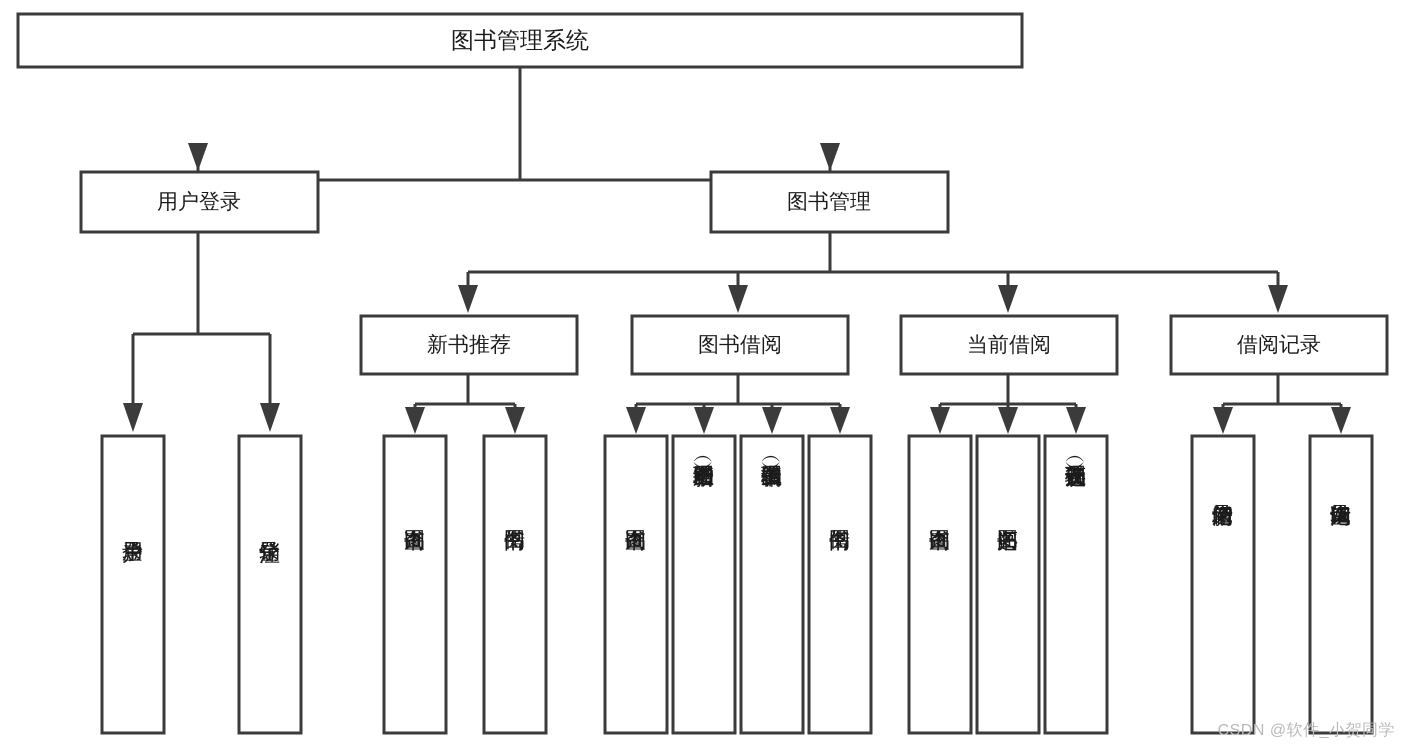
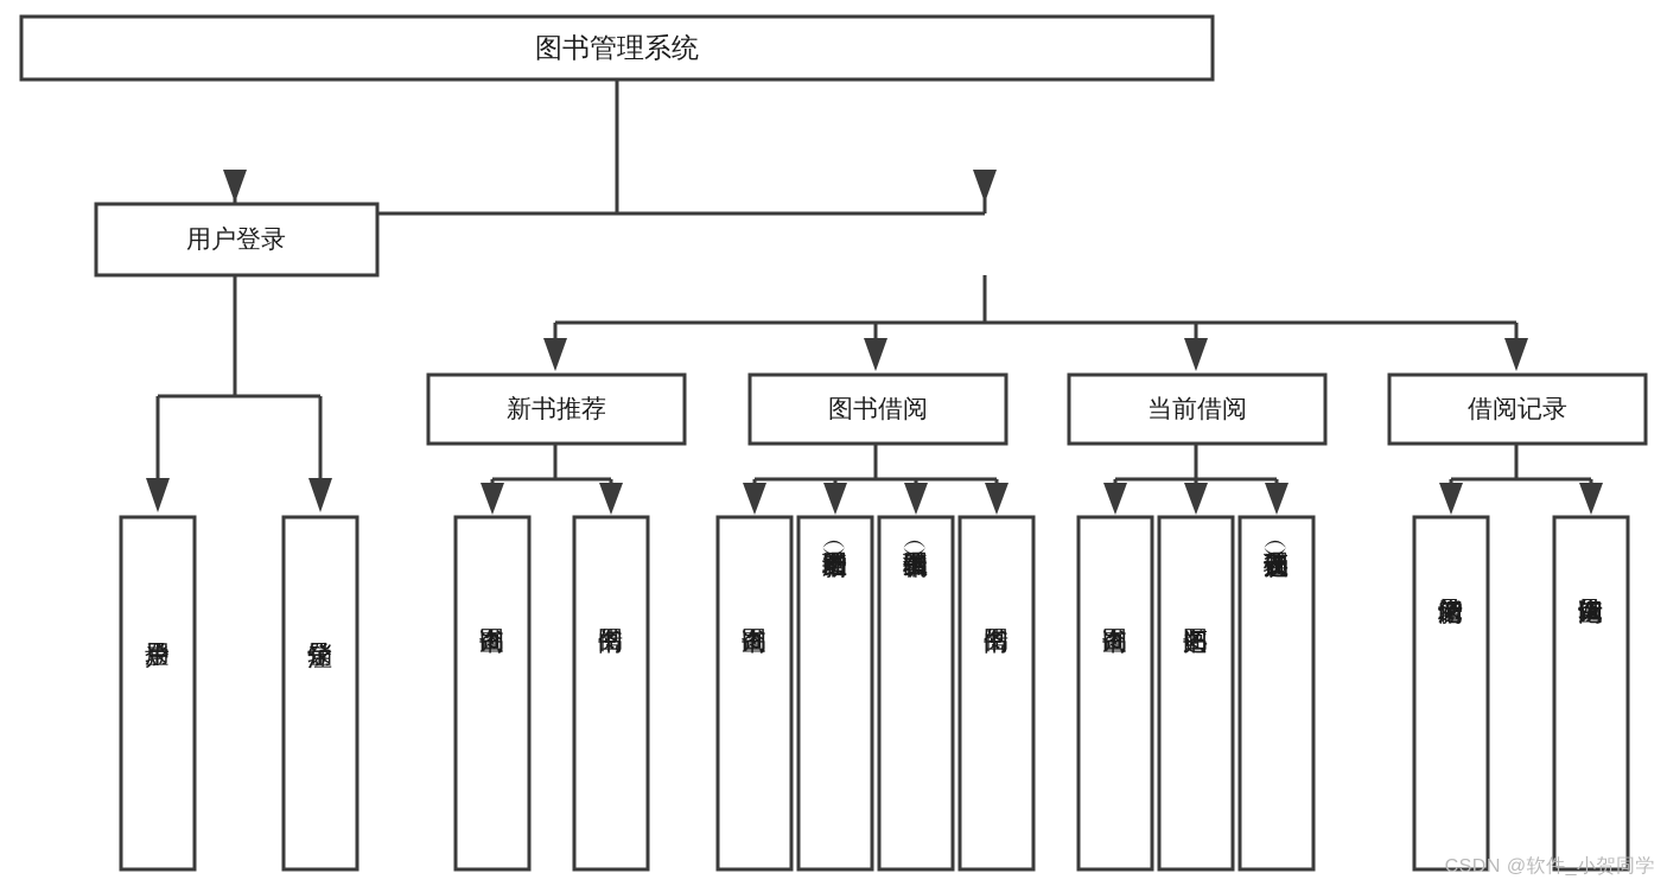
  图书管理系统
  用户登录
- 图书管理
  新书推荐
  图书借阅
  当前借阅
  借阅记录
  CSDN @软件_小贺同学
